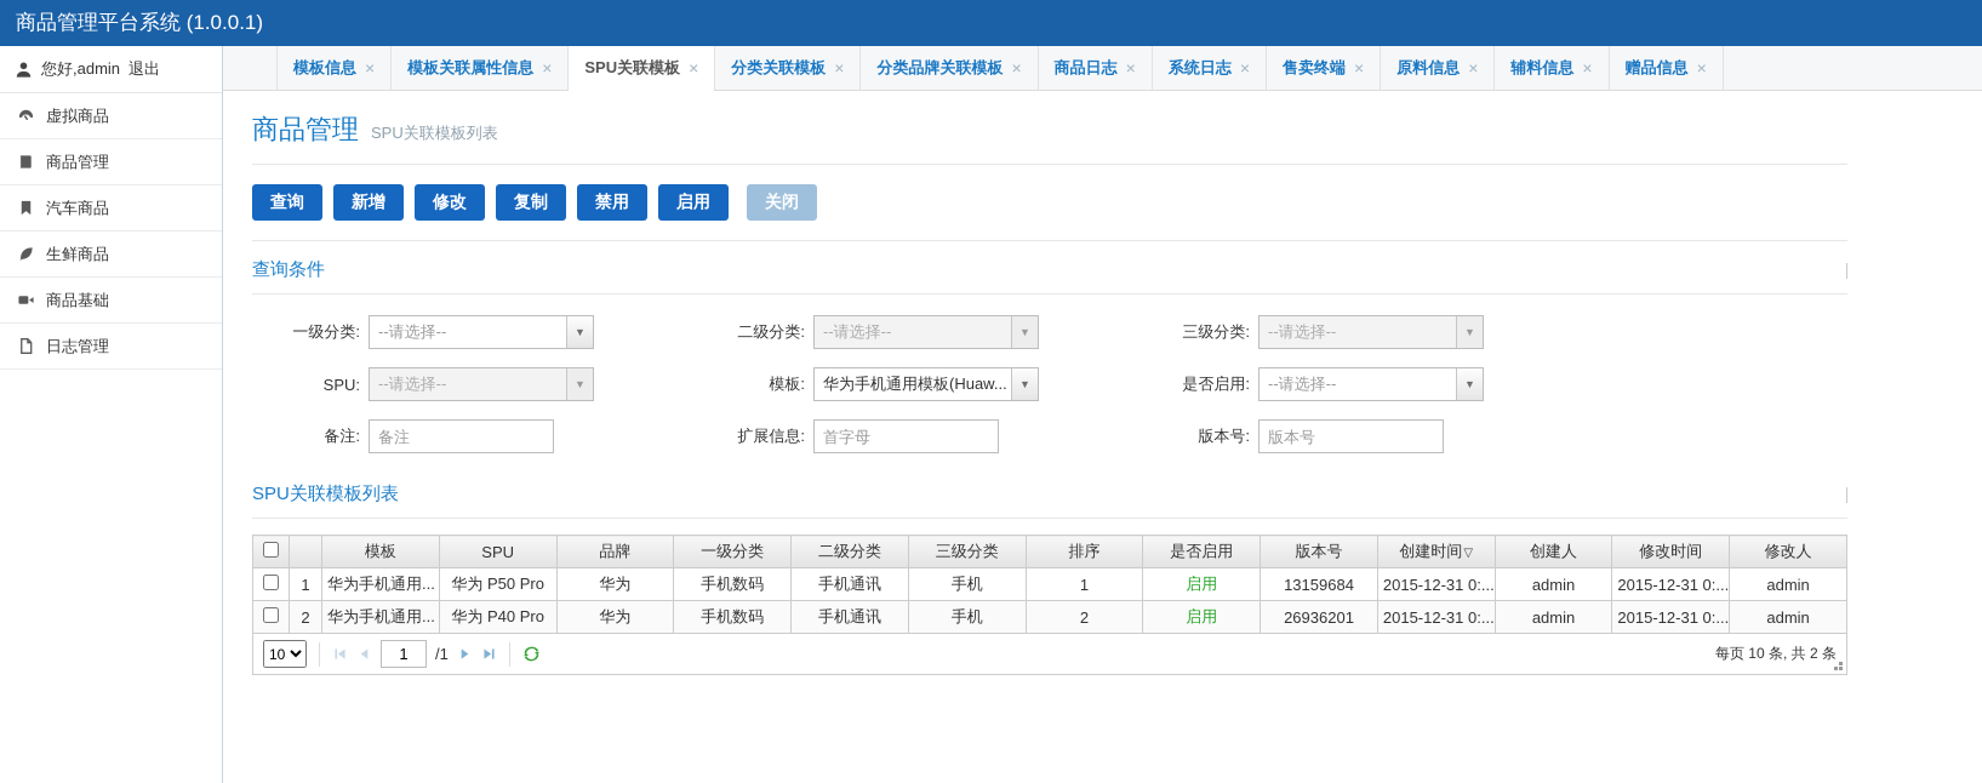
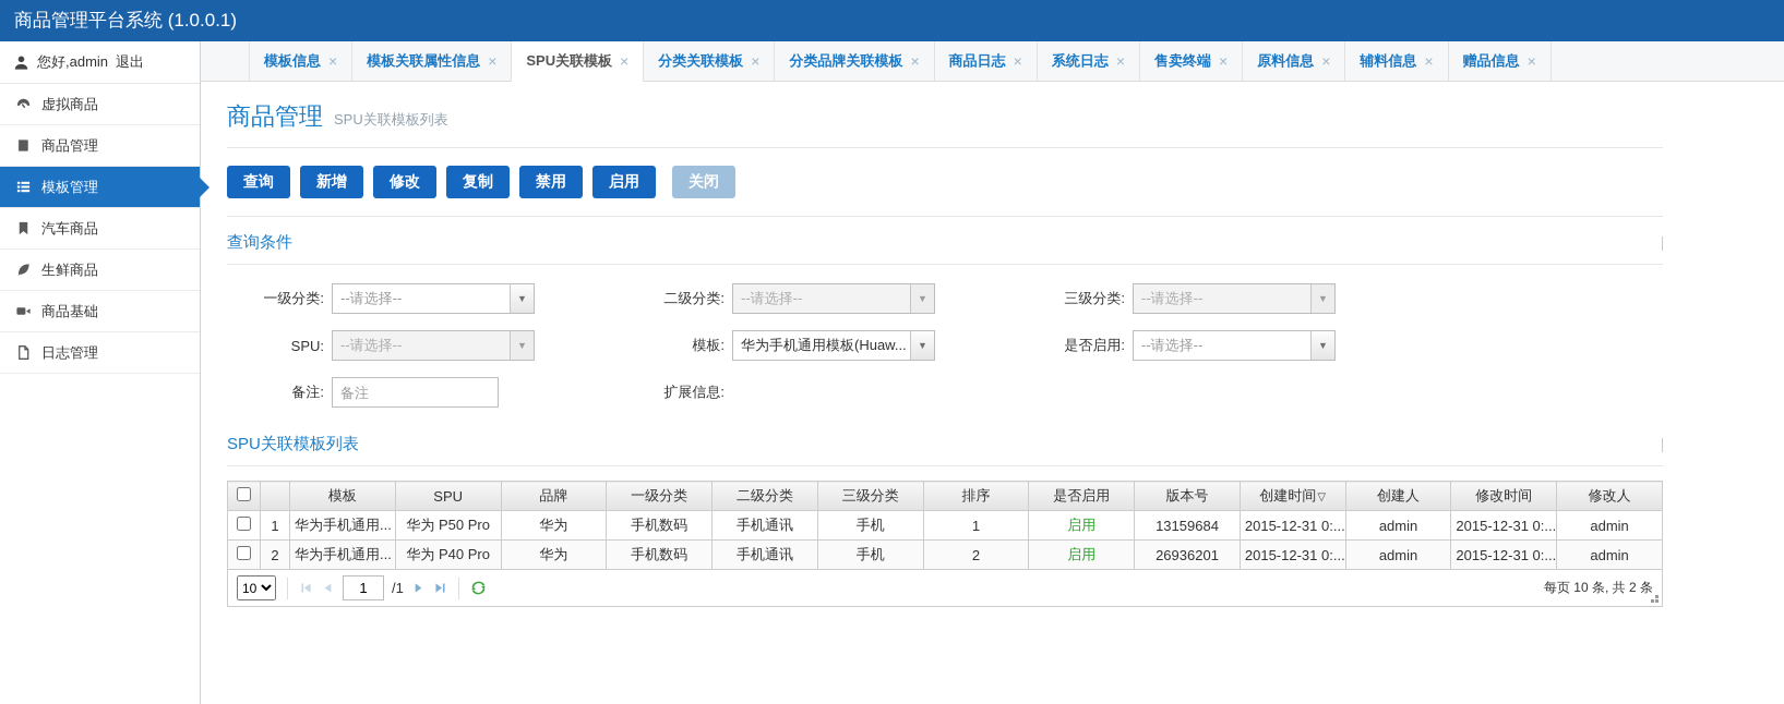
  商品管理平台系统 (1.0.0.1)
  您好,admin
  退出
  虚拟商品
  商品管理
+ 模板管理
  汽车商品
  生鲜商品
  商品基础
  日志管理
  模板信息
  ×
  模板关联属性信息
  ×
  SPU关联模板
  ×
  分类关联模板
  ×
  分类品牌关联模板
  ×
  商品日志
  ×
  系统日志
  ×
  售卖终端
  ×
  原料信息
  ×
  辅料信息
  ×
  赠品信息
  ×
  商品管理
  SPU关联模板列表
  查询
  新增
  修改
  复制
  禁用
  启用
  关闭
  查询条件
  一级分类:
  --请选择--
  ▼
  二级分类:
  --请选择--
  ▼
  三级分类:
  --请选择--
  ▼
  SPU:
  --请选择--
  ▼
  模板:
  华为手机通用模板(Huaw...
  ▼
  是否启用:
  --请选择--
  ▼
  备注:
  备注
  扩展信息:
- 首字母
- 版本号:
- 版本号
  SPU关联模板列表
  		模板	SPU	品牌	一级分类	二级分类	三级分类	排序	是否启用	版本号	创建时间▽	创建人	修改时间	修改人
  	1	华为手机通用...	华为 P50 Pro	华为	手机数码	手机通讯	手机	1	启用	13159684	2015-12-31 0:...	admin	2015-12-31 0:...	admin
  	2	华为手机通用...	华为 P40 Pro	华为	手机数码	手机通讯	手机	2	启用	26936201	2015-12-31 0:...	admin	2015-12-31 0:...	admin
  10
  1
  /1
  每页 10 条, 共 2 条
